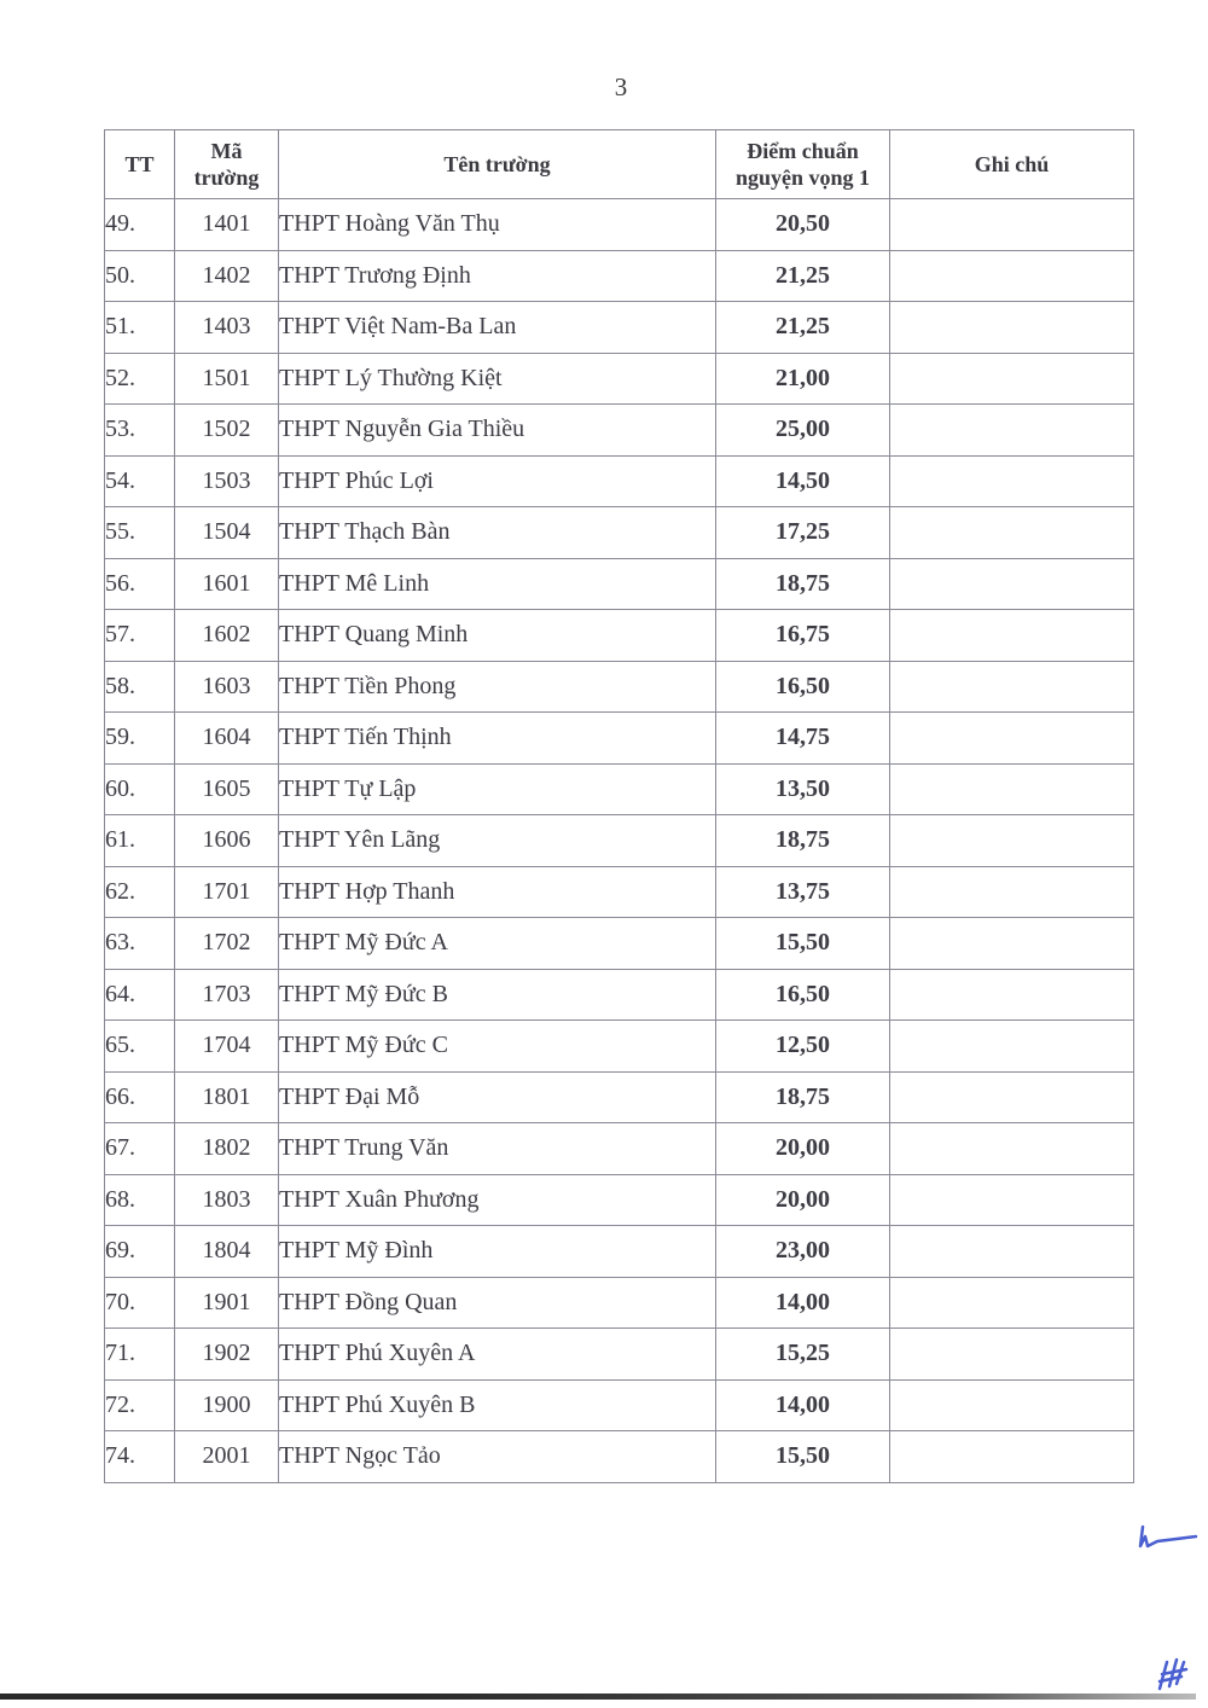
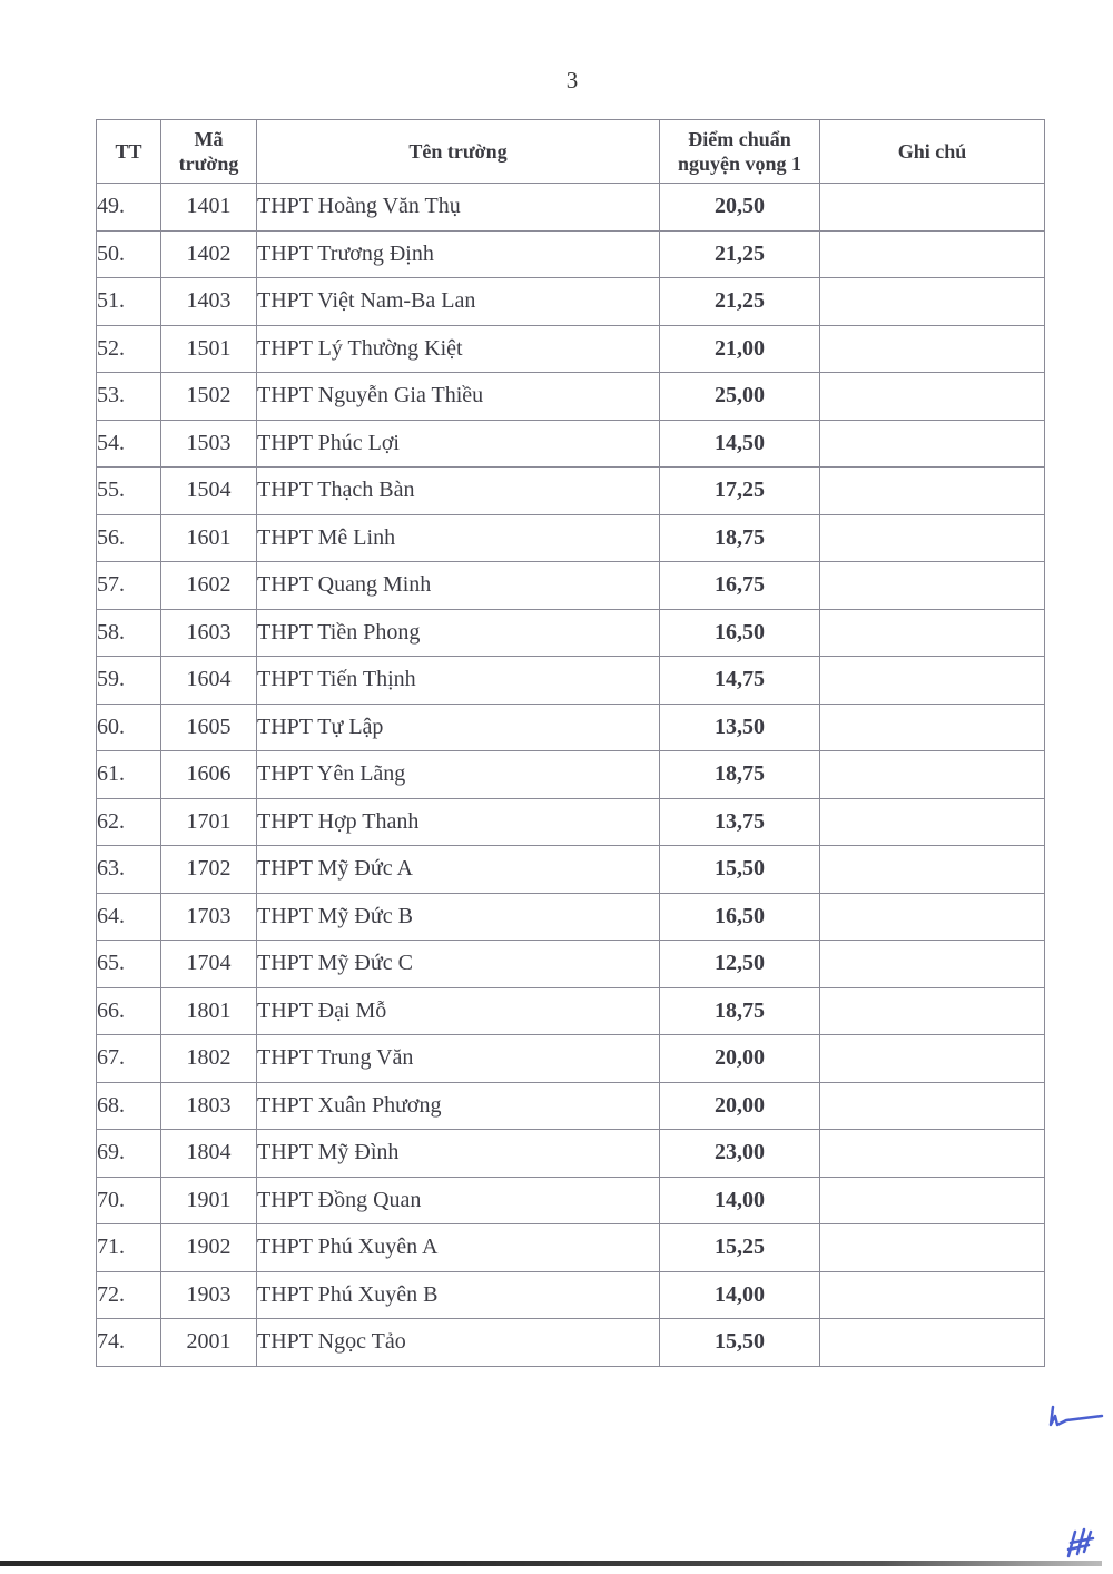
  3
  TT	Mã trường	Tên trường	Điểm chuẩn nguyện vọng 1	Ghi chú
  49.	1401	THPT Hoàng Văn Thụ	20,50
  50.	1402	THPT Trương Định	21,25
  51.	1403	THPT Việt Nam-Ba Lan	21,25
  52.	1501	THPT Lý Thường Kiệt	21,00
  53.	1502	THPT Nguyễn Gia Thiều	25,00
  54.	1503	THPT Phúc Lợi	14,50
  55.	1504	THPT Thạch Bàn	17,25
  56.	1601	THPT Mê Linh	18,75
  57.	1602	THPT Quang Minh	16,75
  58.	1603	THPT Tiền Phong	16,50
  59.	1604	THPT Tiến Thịnh	14,75
  60.	1605	THPT Tự Lập	13,50
  61.	1606	THPT Yên Lãng	18,75
  62.	1701	THPT Hợp Thanh	13,75
  63.	1702	THPT Mỹ Đức A	15,50
  64.	1703	THPT Mỹ Đức B	16,50
  65.	1704	THPT Mỹ Đức C	12,50
  66.	1801	THPT Đại Mỗ	18,75
  67.	1802	THPT Trung Văn	20,00
  68.	1803	THPT Xuân Phương	20,00
  69.	1804	THPT Mỹ Đình	23,00
  70.	1901	THPT Đồng Quan	14,00
  71.	1902	THPT Phú Xuyên A	15,25
- 72.	1900	THPT Phú Xuyên B	14,00
+ 72.	1903	THPT Phú Xuyên B	14,00
  74.	2001	THPT Ngọc Tảo	15,50
